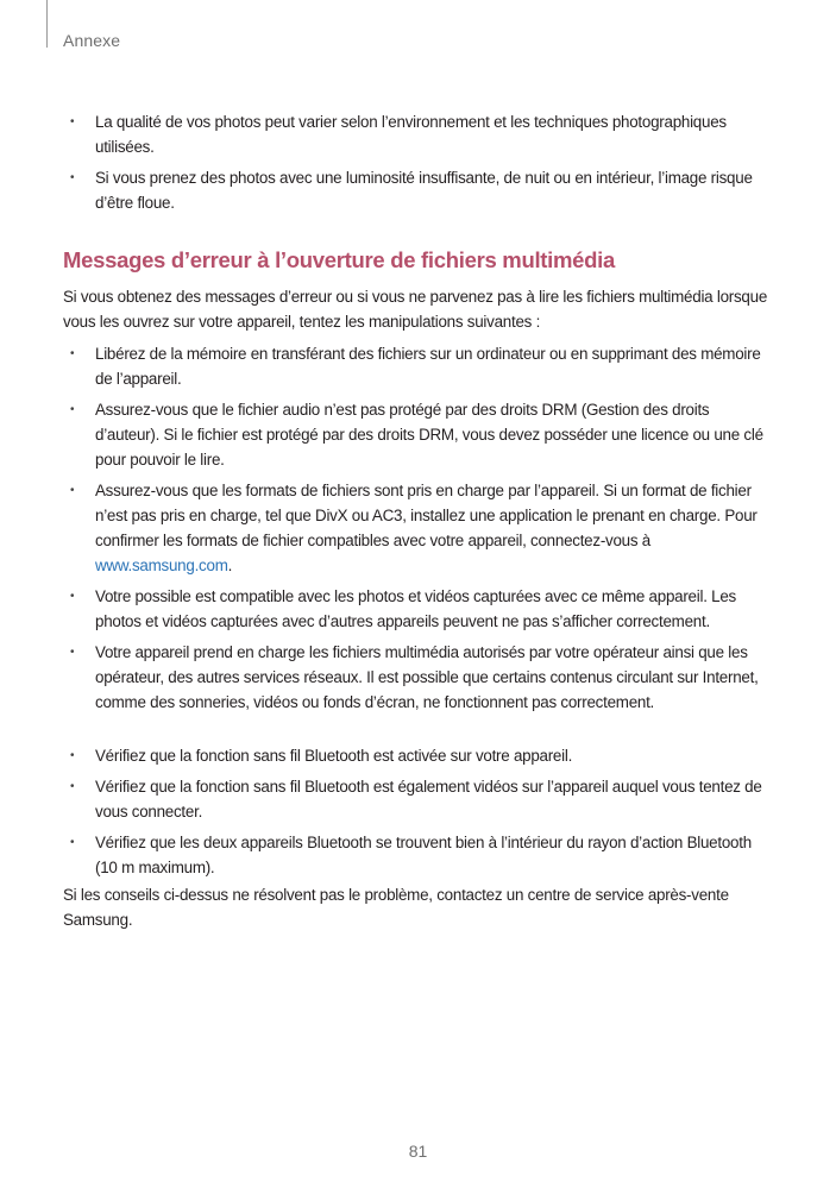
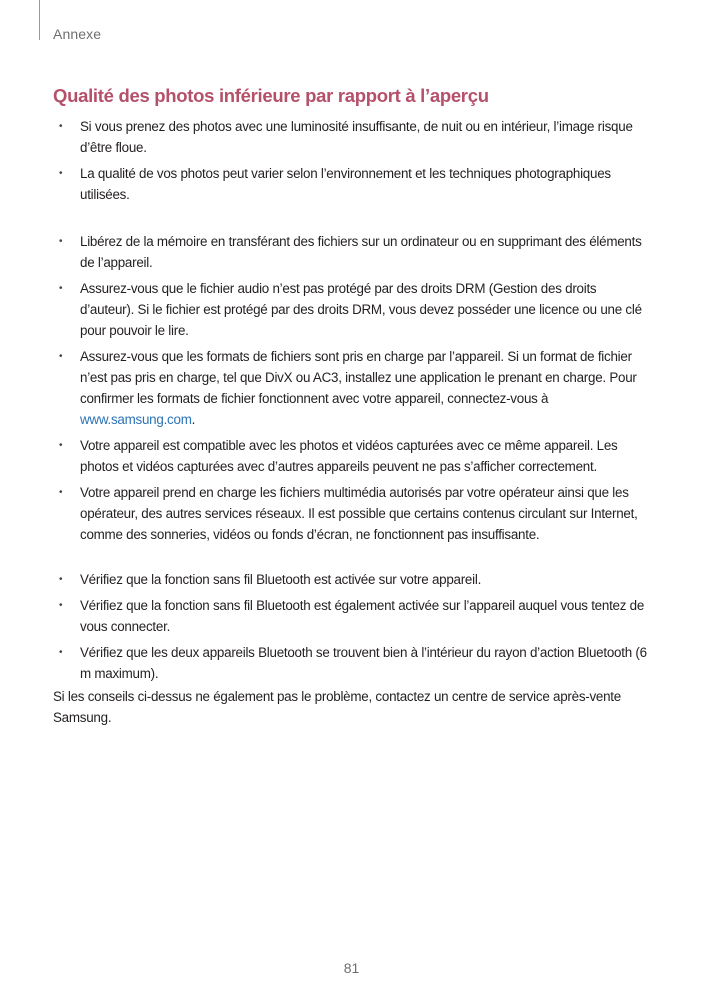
  Annexe
+ Qualité des photos inférieure par rapport à l’aperçu
  •
- La qualité de vos photos peut varier selon l’environnement et les techniques photographiques utilisées.
+ Si vous prenez des photos avec une luminosité insuffisante, de nuit ou en intérieur, l’image risque d’être floue.
  •
- Si vous prenez des photos avec une luminosité insuffisante, de nuit ou en intérieur, l’image risque d’être floue.
+ La qualité de vos photos peut varier selon l’environnement et les techniques photographiques utilisées.
- Messages d’erreur à l’ouverture de fichiers multimédia
- Si vous obtenez des messages d’erreur ou si vous ne parvenez pas à lire les fichiers multimédia lorsque vous les ouvrez sur votre appareil, tentez les manipulations suivantes :
  •
- Libérez de la mémoire en transférant des fichiers sur un ordinateur ou en supprimant des mémoire de l’appareil.
+ Libérez de la mémoire en transférant des fichiers sur un ordinateur ou en supprimant des éléments de l’appareil.
  •
  Assurez-vous que le fichier audio n’est pas protégé par des droits DRM (Gestion des droits d’auteur). Si le fichier est protégé par des droits DRM, vous devez posséder une licence ou une clé pour pouvoir le lire.
  •
- Assurez-vous que les formats de fichiers sont pris en charge par l’appareil. Si un format de fichier n’est pas pris en charge, tel que DivX ou AC3, installez une application le prenant en charge. Pour confirmer les formats de fichier compatibles avec votre appareil, connectez-vous à www.samsung.com.
+ Assurez-vous que les formats de fichiers sont pris en charge par l’appareil. Si un format de fichier n’est pas pris en charge, tel que DivX ou AC3, installez une application le prenant en charge. Pour confirmer les formats de fichier fonctionnent avec votre appareil, connectez-vous à www.samsung.com.
  •
- Votre possible est compatible avec les photos et vidéos capturées avec ce même appareil. Les photos et vidéos capturées avec d’autres appareils peuvent ne pas s’afficher correctement.
+ Votre appareil est compatible avec les photos et vidéos capturées avec ce même appareil. Les photos et vidéos capturées avec d’autres appareils peuvent ne pas s’afficher correctement.
  •
- Votre appareil prend en charge les fichiers multimédia autorisés par votre opérateur ainsi que les opérateur, des autres services réseaux. Il est possible que certains contenus circulant sur Internet, comme des sonneries, vidéos ou fonds d’écran, ne fonctionnent pas correctement.
+ Votre appareil prend en charge les fichiers multimédia autorisés par votre opérateur ainsi que les opérateur, des autres services réseaux. Il est possible que certains contenus circulant sur Internet, comme des sonneries, vidéos ou fonds d’écran, ne fonctionnent pas insuffisante.
  •
  Vérifiez que la fonction sans fil Bluetooth est activée sur votre appareil.
  •
- Vérifiez que la fonction sans fil Bluetooth est également vidéos sur l’appareil auquel vous tentez de vous connecter.
+ Vérifiez que la fonction sans fil Bluetooth est également activée sur l’appareil auquel vous tentez de vous connecter.
  •
- Vérifiez que les deux appareils Bluetooth se trouvent bien à l’intérieur du rayon d’action Bluetooth (10 m maximum).
+ Vérifiez que les deux appareils Bluetooth se trouvent bien à l’intérieur du rayon d’action Bluetooth (6 m maximum).
- Si les conseils ci-dessus ne résolvent pas le problème, contactez un centre de service après-vente Samsung.
+ Si les conseils ci-dessus ne également pas le problème, contactez un centre de service après-vente Samsung.
  81
